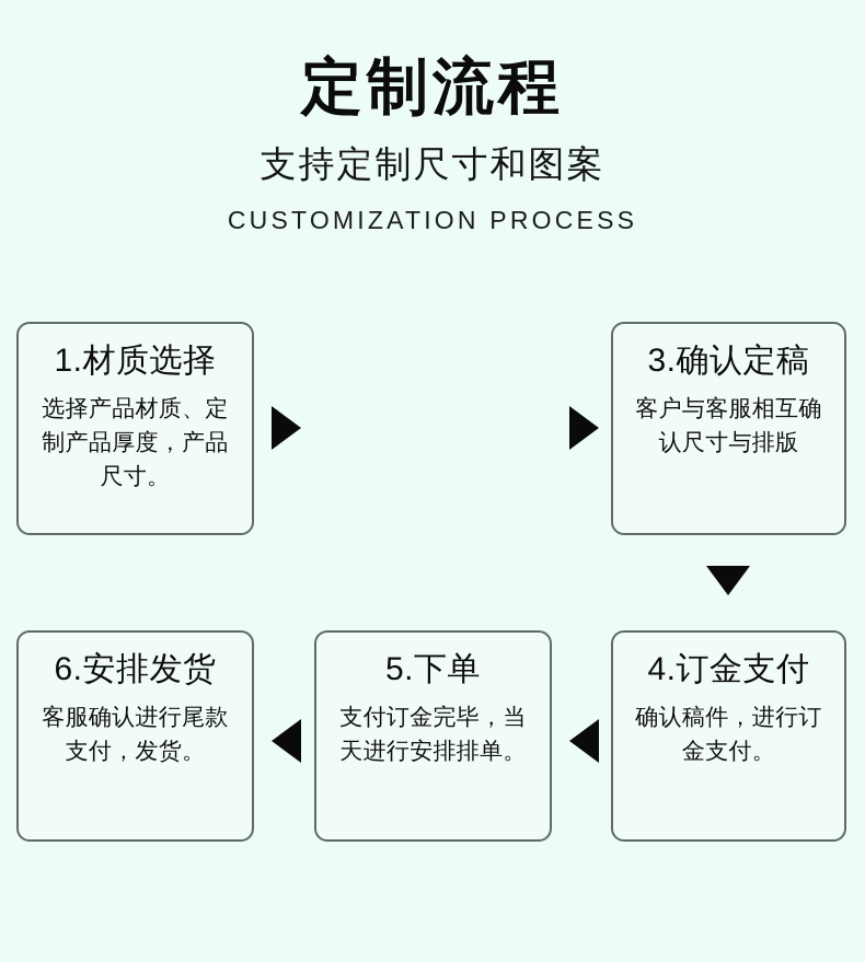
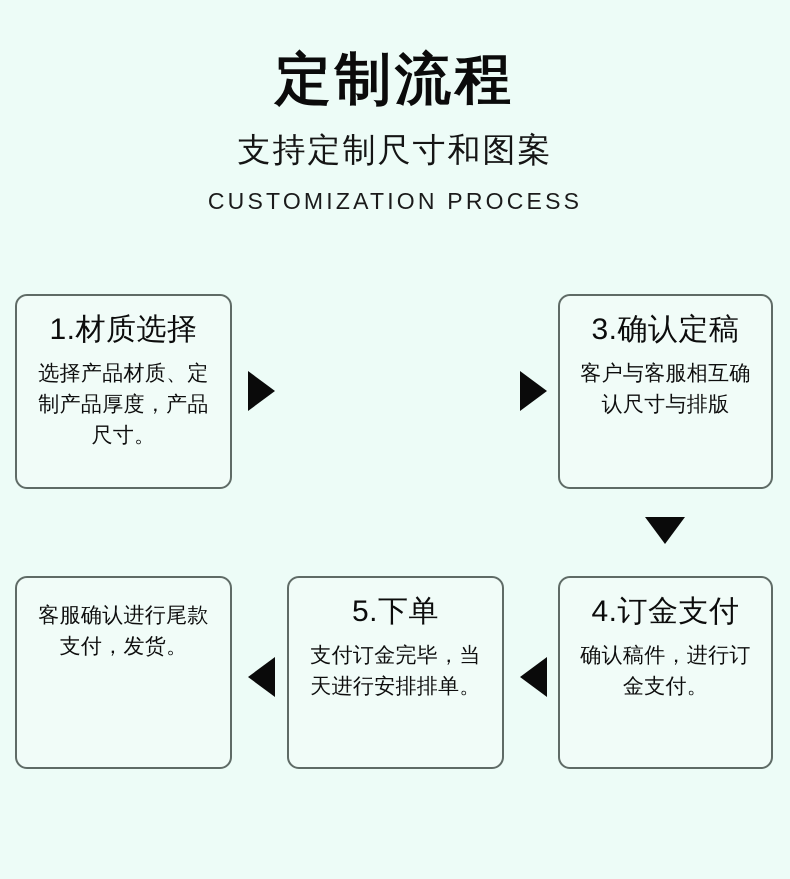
  定制流程
  支持定制尺寸和图案
  CUSTOMIZATION PROCESS
  1.材质选择
  选择产品材质、定制产品厚度，产品尺寸。
  3.确认定稿
  客户与客服相互确认尺寸与排版
  4.订金支付
  确认稿件，进行订金支付。
  5.下单
  支付订金完毕，当天进行安排排单。
- 6.安排发货
  客服确认进行尾款支付，发货。
